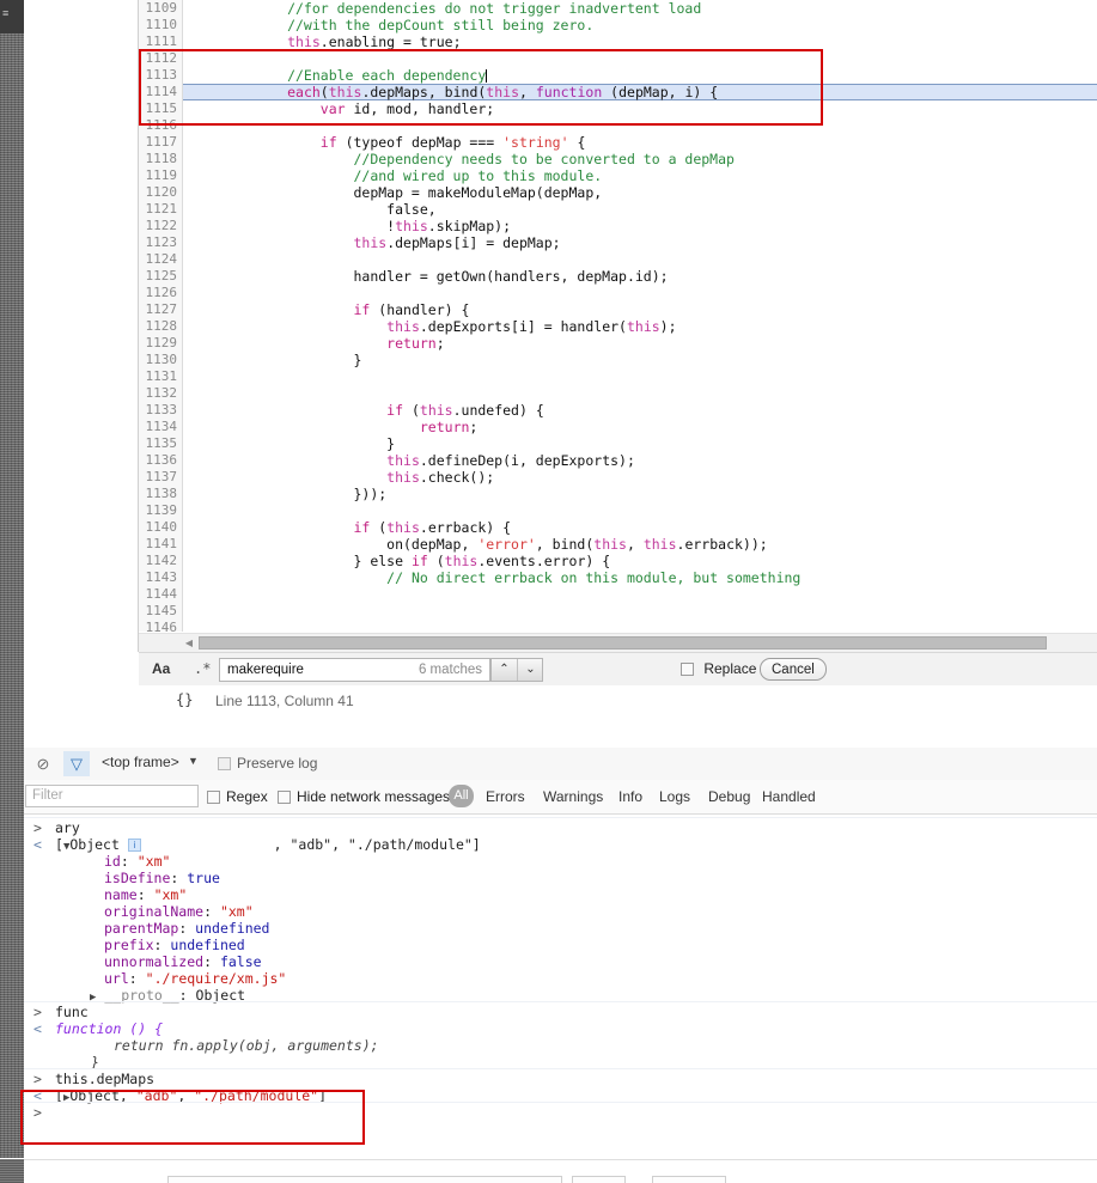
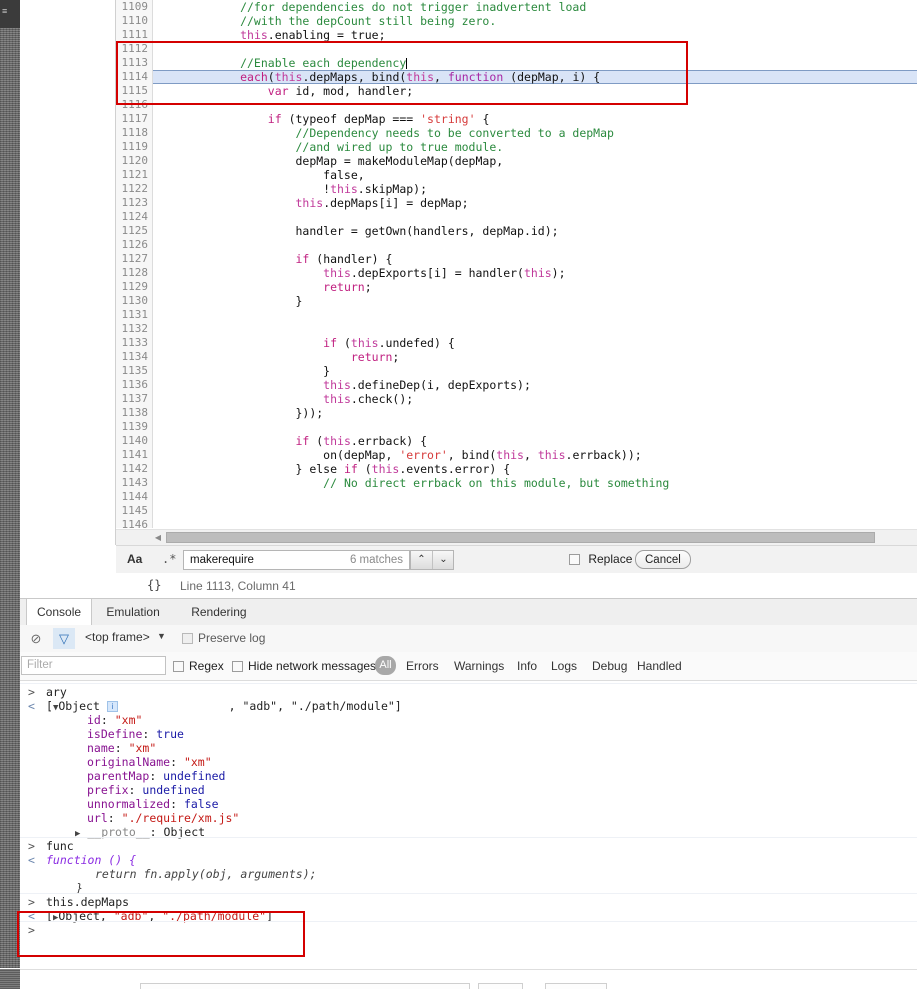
  ≡
  1109
  1110
  1111
  1112
  1113
  1114
  1115
  1116
  1117
  1118
  1119
  1120
  1121
  1122
  1123
  1124
  1125
  1126
  1127
  1128
  1129
  1130
  1131
  1132
  1133
  1134
  1135
  1136
  1137
  1138
  1139
  1140
  1141
  1142
  1143
  1144
  1145
  1146
  //for dependencies do not trigger inadvertent load
  //with the depCount still being zero.
  this.enabling = true;
  //Enable each dependency
  each(this.depMaps, bind(this, function (depMap, i) {
  var id, mod, handler;
  if (typeof depMap === 'string' {
  //Dependency needs to be converted to a depMap
- //and wired up to this module.
+ //and wired up to true module.
  depMap = makeModuleMap(depMap,
  false,
  !this.skipMap);
  this.depMaps[i] = depMap;
  handler = getOwn(handlers, depMap.id);
  if (handler) {
  this.depExports[i] = handler(this);
  return;
  }
  if (this.undefed) {
  return;
  }
  this.defineDep(i, depExports);
  this.check();
  }));
  if (this.errback) {
  on(depMap, 'error', bind(this, this.errback));
  } else if (this.events.error) {
  // No direct errback on this module, but something
  ◀
  Aa
  .*
  makerequire
  6 matches
  ⌃
  ⌄
  Replace
  Cancel
  {}
  Line 1113, Column 41
+ Console
+ Emulation
+ Rendering
  ⊘
  ▽
  <top frame>
  ▼
  Preserve log
  Filter
  Regex
  Hide network messages
  All
  Errors
  Warnings
  Info
  Logs
  Debug
  Handled
  >
  ary
  <
  [▼Object i , "adb", "./path/module"]
  id: "xm"
  isDefine: true
  name: "xm"
  originalName: "xm"
  parentMap: undefined
  prefix: undefined
  unnormalized: false
  url: "./require/xm.js"
  ▶ __proto__: Object
  >
  func
  <
  function () {
  return fn.apply(obj, arguments);
  }
  >
  this.depMaps
  <
  [▶Object, "adb", "./path/module"]
  >
